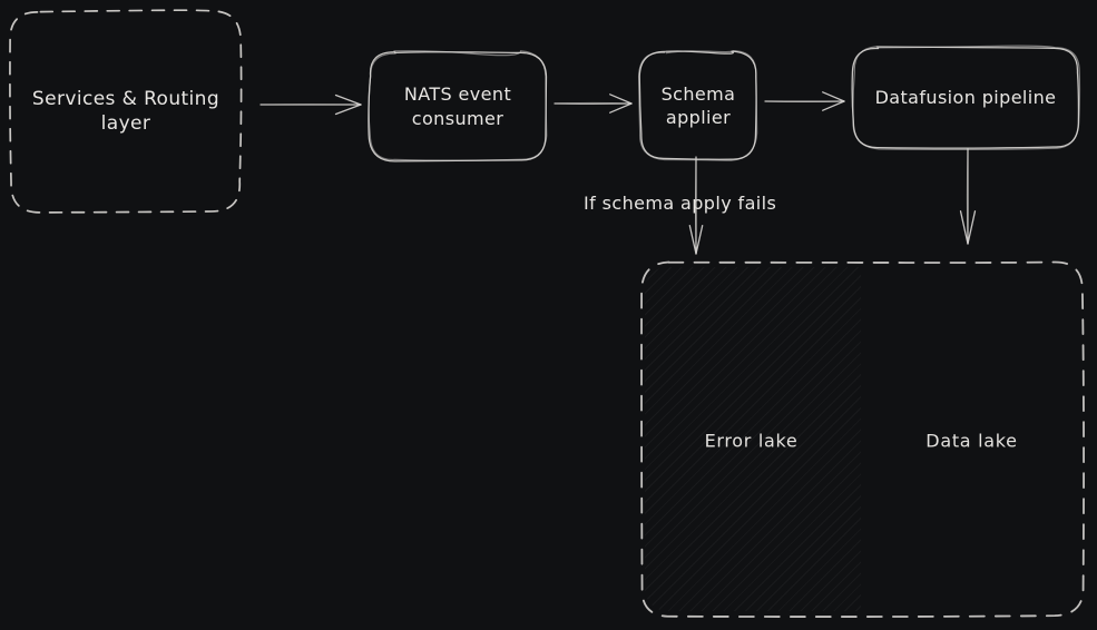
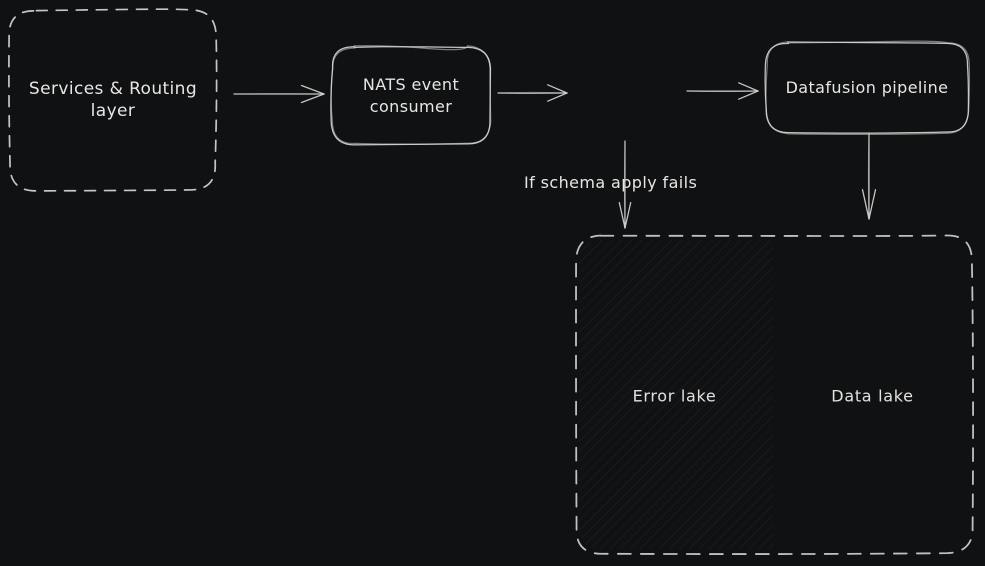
  Services & Routing
  layer
  NATS event
  consumer
- Schema
- applier
  Datafusion pipeline
  Error lake
  Data lake
  If schema apply fails
